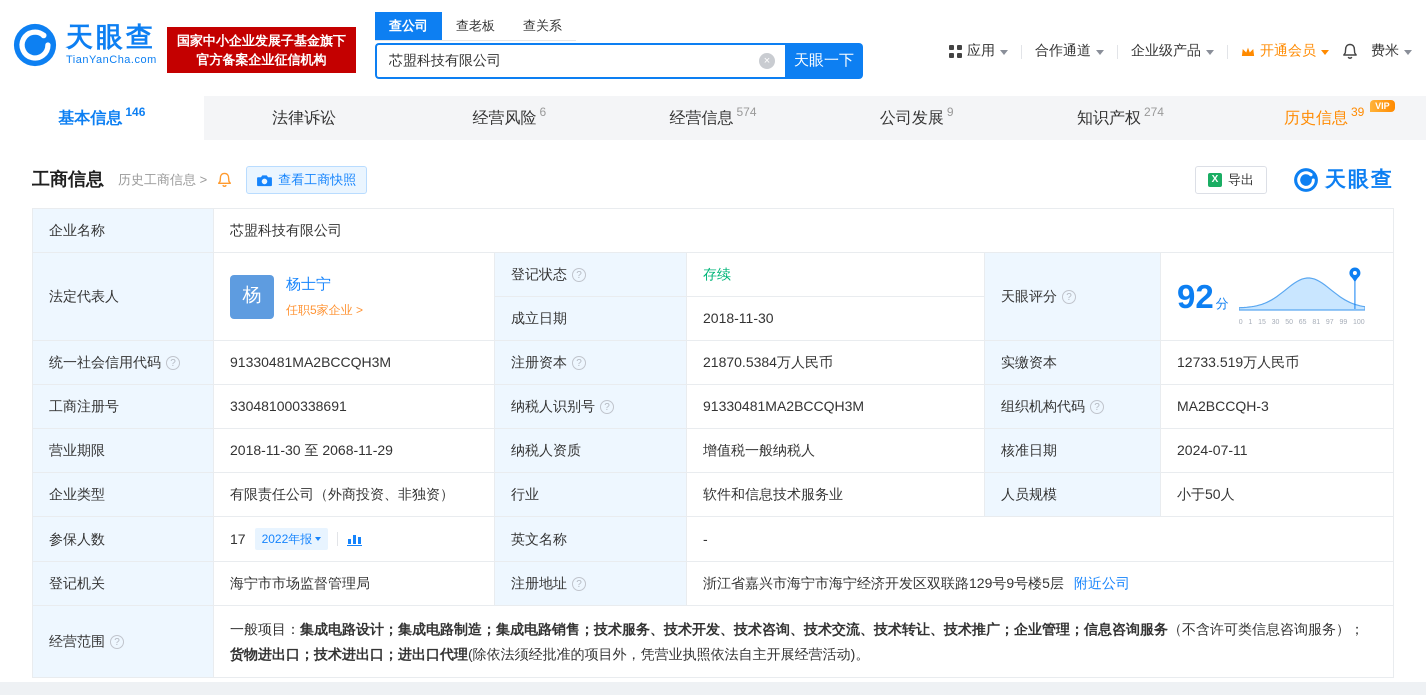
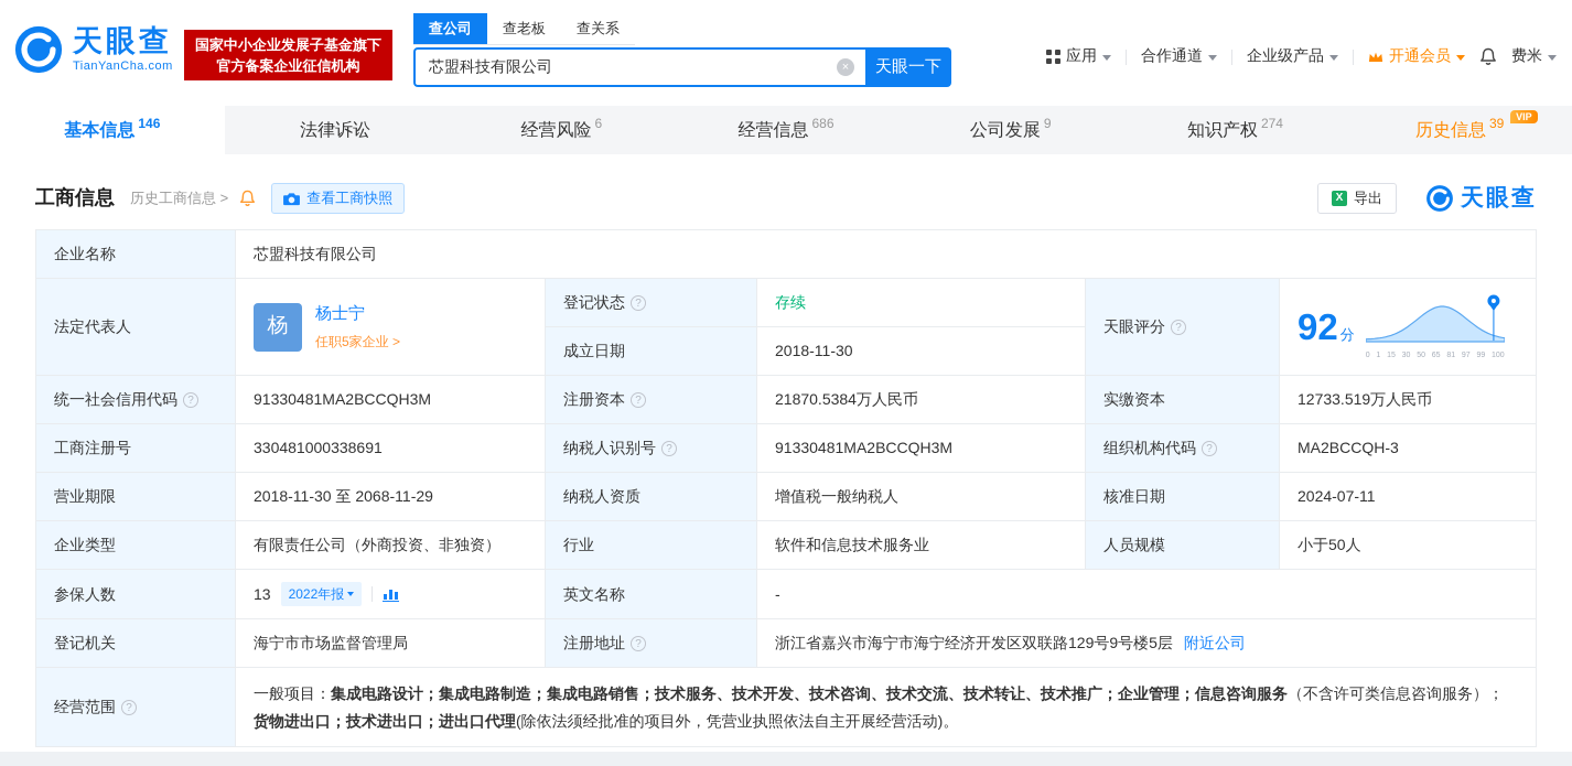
  天眼查
  TianYanCha.com
  国家中小企业发展子基金旗下
  官方备案企业征信机构
  查公司
  查老板
  查关系
  芯盟科技有限公司
  天眼一下
  应用
  合作通道
  企业级产品
  开通会员
  费米
  基本信息
  146
  法律诉讼
  经营风险
  6
  经营信息
- 574
+ 686
  公司发展
  9
  知识产权
  274
  历史信息
  39
  VIP
  工商信息
  历史工商信息 >
  查看工商快照
  导出
  天眼查
  企业名称	芯盟科技有限公司
  成立日期	2018-11-30
  统一社会信用代码	91330481MA2BCCQH3M	注册资本	21870.5384万人民币	实缴资本	12733.519万人民币
  工商注册号	330481000338691	纳税人识别号	91330481MA2BCCQH3M	组织机构代码	MA2BCCQH-3
  营业期限	2018-11-30 至 2068-11-29	纳税人资质	增值税一般纳税人	核准日期	2024-07-11
  企业类型	有限责任公司（外商投资、非独资）	行业	软件和信息技术服务业	人员规模	小于50人
- 参保人数	17 2022年报	英文名称	-
+ 参保人数	13 2022年报	英文名称	-
  登记机关	海宁市市场监督管理局	注册地址	浙江省嘉兴市海宁市海宁经济开发区双联路129号9号楼5层 附近公司
  经营范围	一般项目：集成电路设计；集成电路制造；集成电路销售；技术服务、技术开发、技术咨询、技术交流、技术转让、技术推广；企业管理；信息咨询服务（不含许可类信息咨询服务）；货物进出口；技术进出口；进出口代理(除依法须经批准的项目外，凭营业执照依法自主开展经营活动)。
